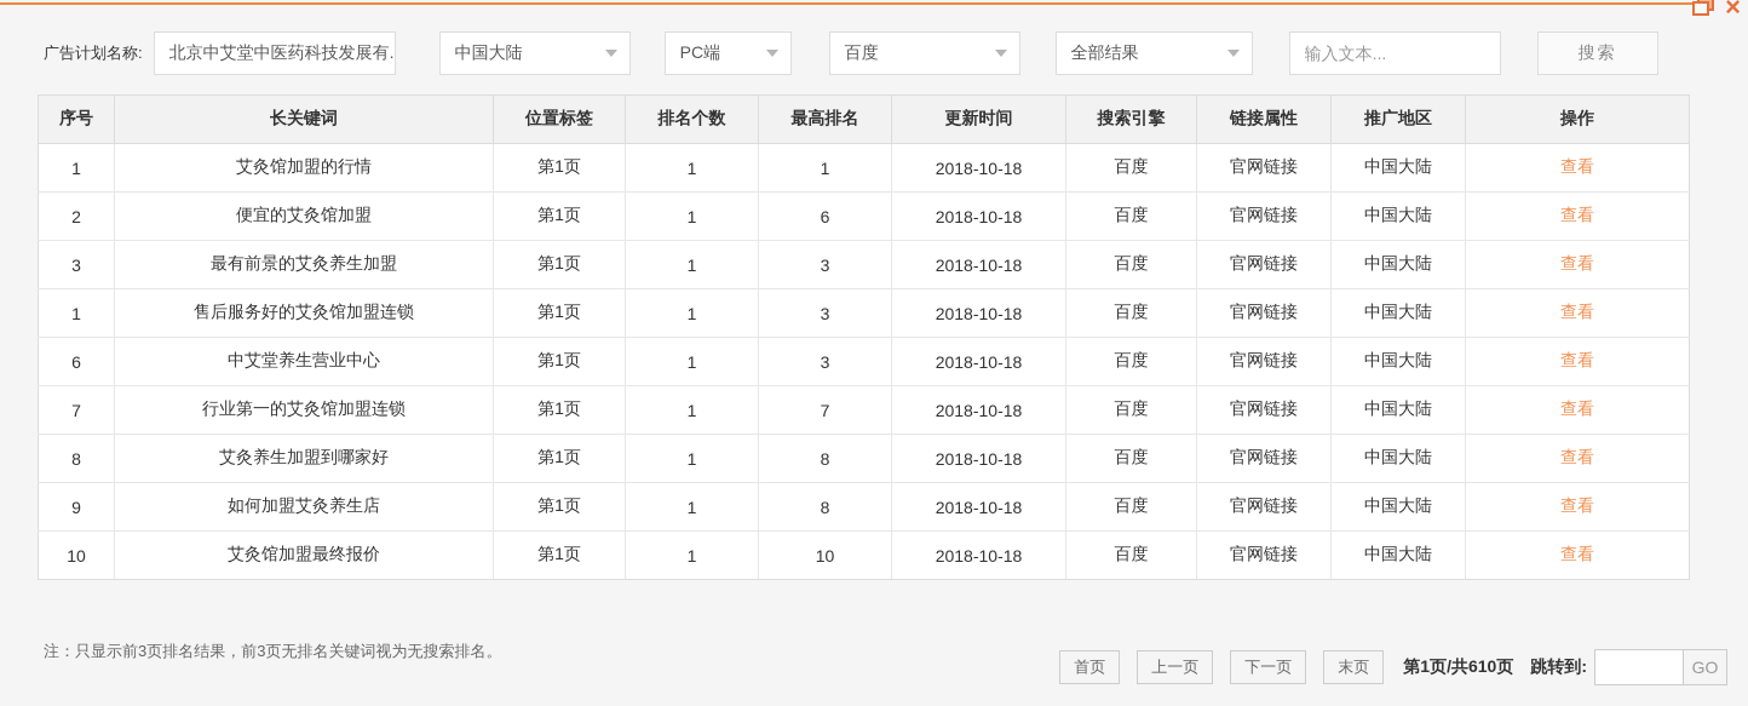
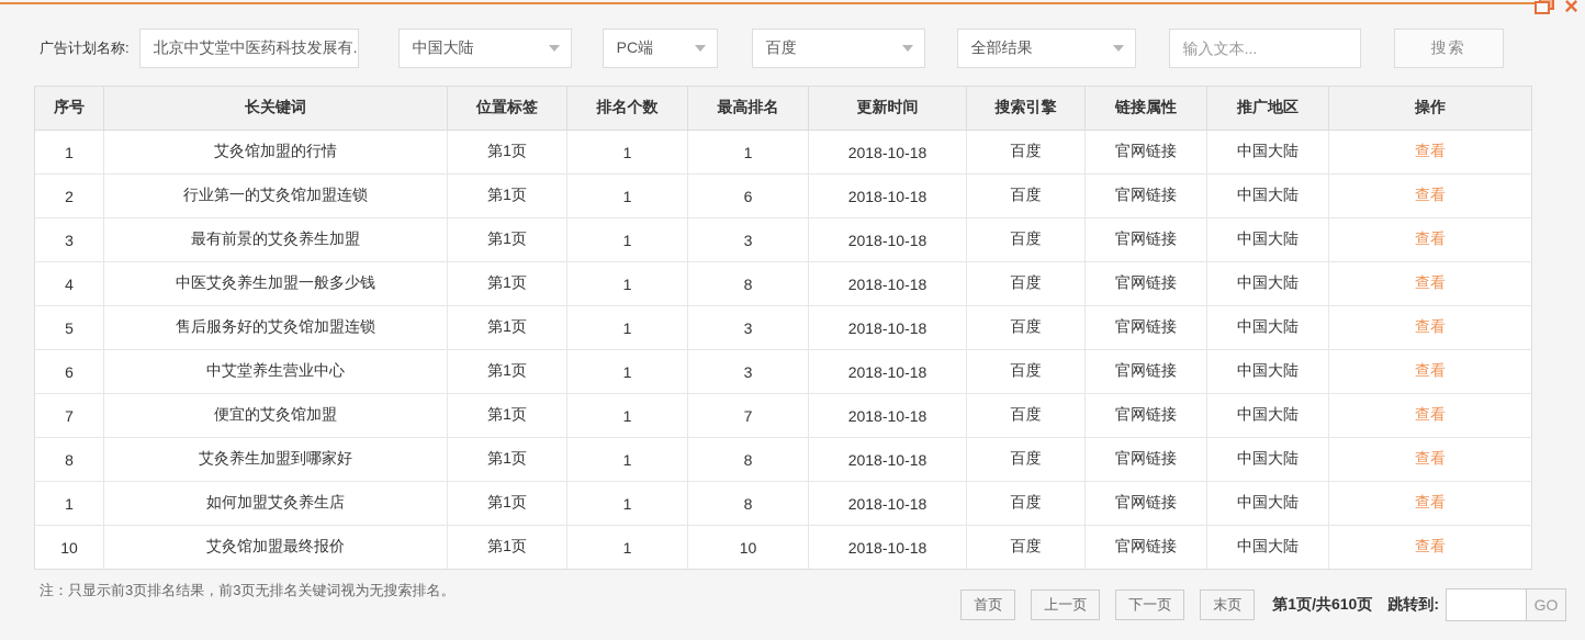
  ×
  广告计划名称:
  北京中艾堂中医药科技发展有.
  中国大陆
  PC端
  百度
  全部结果
  输入文本...
  搜索
  序号	长关键词	位置标签	排名个数	最高排名	更新时间	搜索引擎	链接属性	推广地区	操作
  1	艾灸馆加盟的行情	第1页	1	1	2018-10-18	百度	官网链接	中国大陆	查看
- 2	便宜的艾灸馆加盟	第1页	1	6	2018-10-18	百度	官网链接	中国大陆	查看
+ 2	行业第一的艾灸馆加盟连锁	第1页	1	6	2018-10-18	百度	官网链接	中国大陆	查看
  3	最有前景的艾灸养生加盟	第1页	1	3	2018-10-18	百度	官网链接	中国大陆	查看
+ 4	中医艾灸养生加盟一般多少钱	第1页	1	8	2018-10-18	百度	官网链接	中国大陆	查看
- 1	售后服务好的艾灸馆加盟连锁	第1页	1	3	2018-10-18	百度	官网链接	中国大陆	查看
+ 5	售后服务好的艾灸馆加盟连锁	第1页	1	3	2018-10-18	百度	官网链接	中国大陆	查看
  6	中艾堂养生营业中心	第1页	1	3	2018-10-18	百度	官网链接	中国大陆	查看
- 7	行业第一的艾灸馆加盟连锁	第1页	1	7	2018-10-18	百度	官网链接	中国大陆	查看
+ 7	便宜的艾灸馆加盟	第1页	1	7	2018-10-18	百度	官网链接	中国大陆	查看
  8	艾灸养生加盟到哪家好	第1页	1	8	2018-10-18	百度	官网链接	中国大陆	查看
- 9	如何加盟艾灸养生店	第1页	1	8	2018-10-18	百度	官网链接	中国大陆	查看
+ 1	如何加盟艾灸养生店	第1页	1	8	2018-10-18	百度	官网链接	中国大陆	查看
  10	艾灸馆加盟最终报价	第1页	1	10	2018-10-18	百度	官网链接	中国大陆	查看
  注：只显示前3页排名结果，前3页无排名关键词视为无搜索排名。
  首页
  上一页
  下一页
  末页
  第1页/共610页
  跳转到:
  GO
